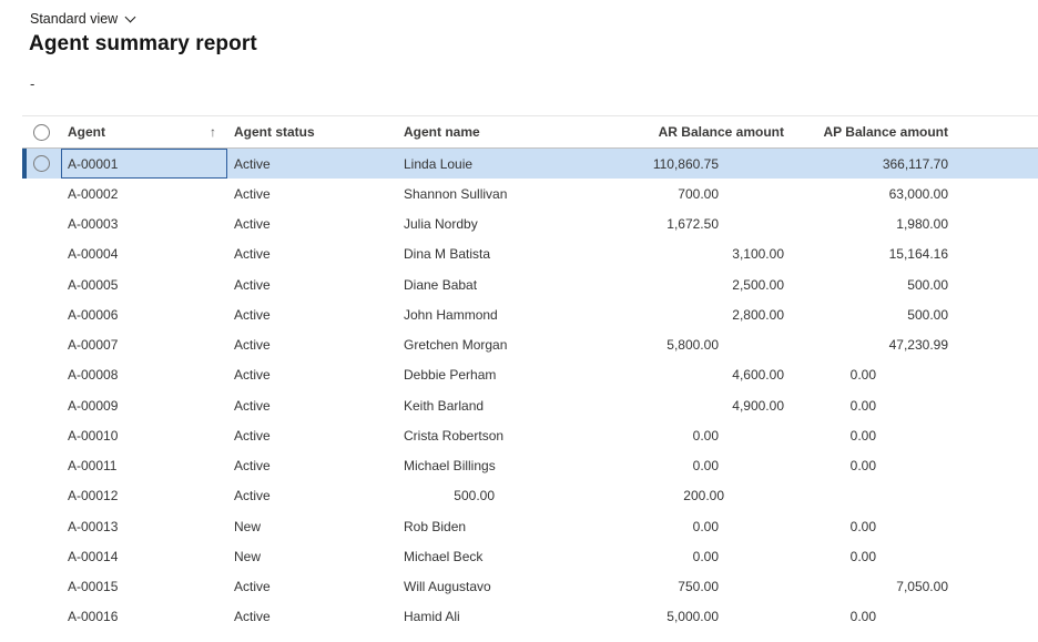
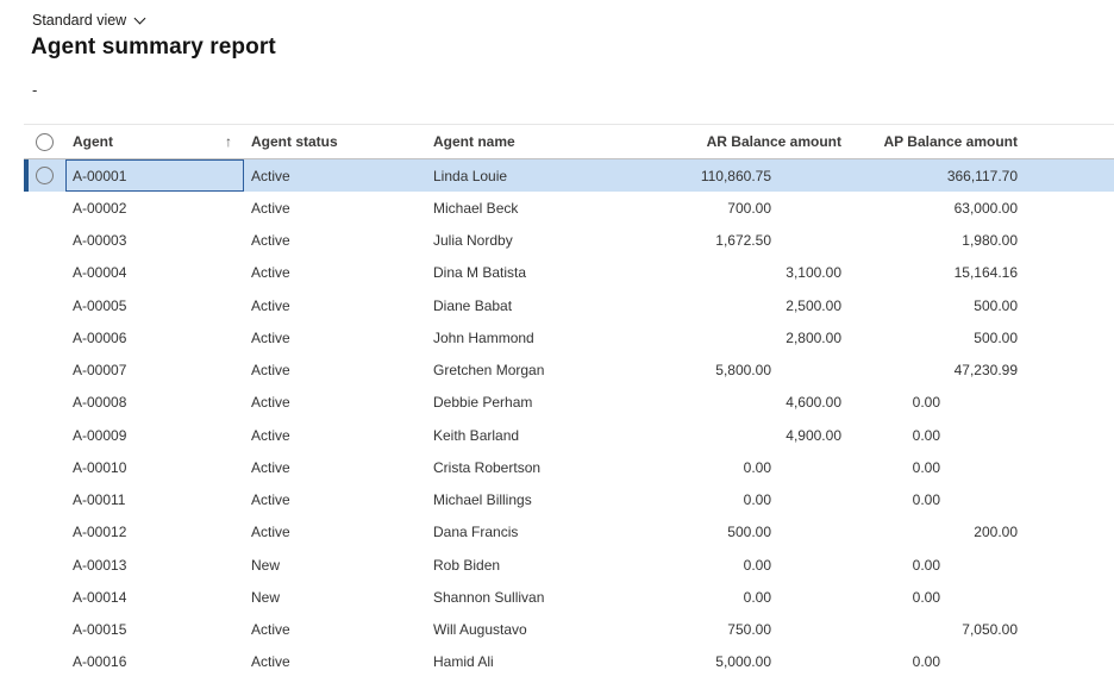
  Standard view
  Agent summary report
  -
  Agent
  ↑
  Agent status
  Agent name
  AR Balance amount
  AP Balance amount
  A-00001
  Active
  Linda Louie
  110,860.75
  366,117.70
  A-00002
  Active
- Shannon Sullivan
+ Michael Beck
  700.00
  63,000.00
  A-00003
  Active
  Julia Nordby
  1,672.50
  1,980.00
  A-00004
  Active
  Dina M Batista
  3,100.00
  15,164.16
  A-00005
  Active
  Diane Babat
  2,500.00
  500.00
  A-00006
  Active
  John Hammond
  2,800.00
  500.00
  A-00007
  Active
  Gretchen Morgan
  5,800.00
  47,230.99
  A-00008
  Active
  Debbie Perham
  4,600.00
  0.00
  A-00009
  Active
  Keith Barland
  4,900.00
  0.00
  A-00010
  Active
  Crista Robertson
  0.00
  0.00
  A-00011
  Active
  Michael Billings
  0.00
  0.00
  A-00012
  Active
+ Dana Francis
  500.00
  200.00
  A-00013
  New
  Rob Biden
  0.00
  0.00
  A-00014
  New
- Michael Beck
+ Shannon Sullivan
  0.00
  0.00
  A-00015
  Active
  Will Augustavo
  750.00
  7,050.00
  A-00016
  Active
  Hamid Ali
  5,000.00
  0.00
